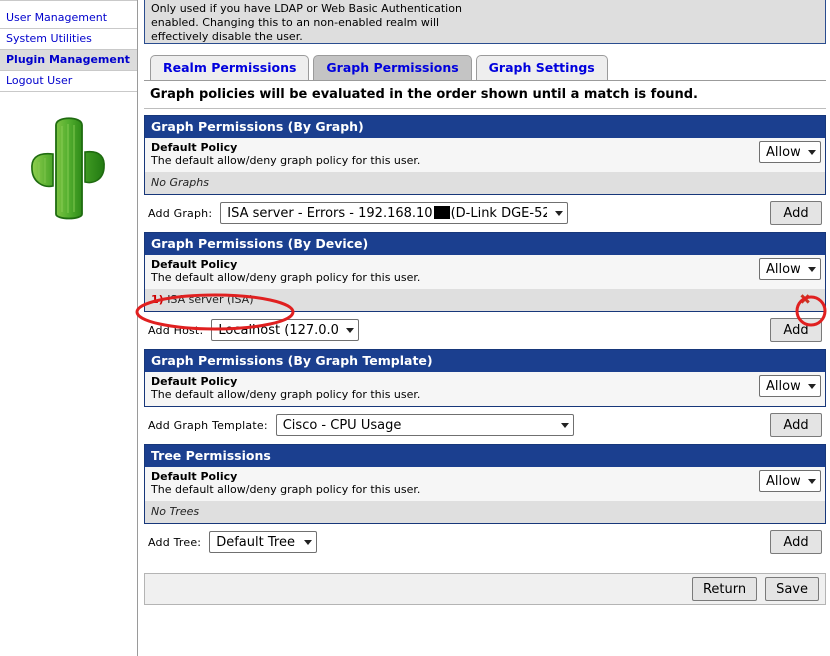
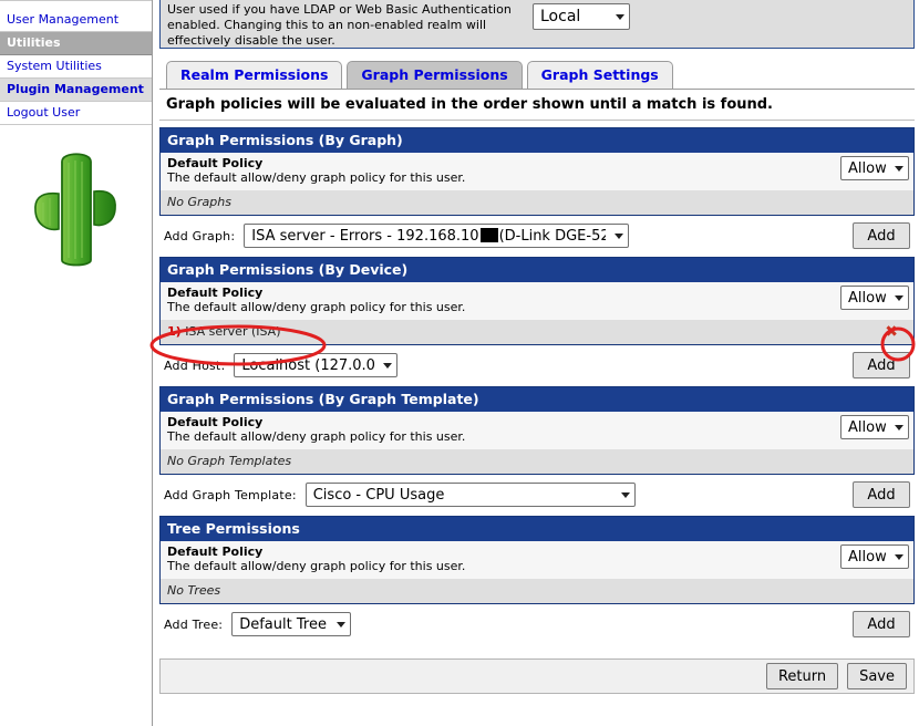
  User Management
+ Utilities
  System Utilities
  Plugin Management
  Logout User
- Only used if you have LDAP or Web Basic Authentication
+ User used if you have LDAP or Web Basic Authentication
  enabled. Changing this to an non-enabled realm will
  effectively disable the user.
+ Local
  Realm Permissions
  Graph Permissions
  Graph Settings
  Graph policies will be evaluated in the order shown until a match is found.
  Graph Permissions (By Graph)
  Default Policy
  The default allow/deny graph policy for this user.
  Allow
  No Graphs
  Add Graph:
  ISA server - Errors - 192.168.10 (D-Link DGE-52
  Add
  Graph Permissions (By Device)
  Default Policy
  The default allow/deny graph policy for this user.
  Allow
  1 SA server (ISA)
  Add Hos
  calhost (127.0.0
  Add
  Graph Permissions (By Graph Template)
  Default Policy
  The default allow/deny graph policy for this user.
  Allow
+ No Graph Templates
  Add Graph Template:
  Cisco - CPU Usage
  Add
  Tree Permissions
  Default Policy
  The default allow/deny graph policy for this user.
  Allow
  No Trees
  Add Tree:
  Default Tree
  Add
  Return
  Save
